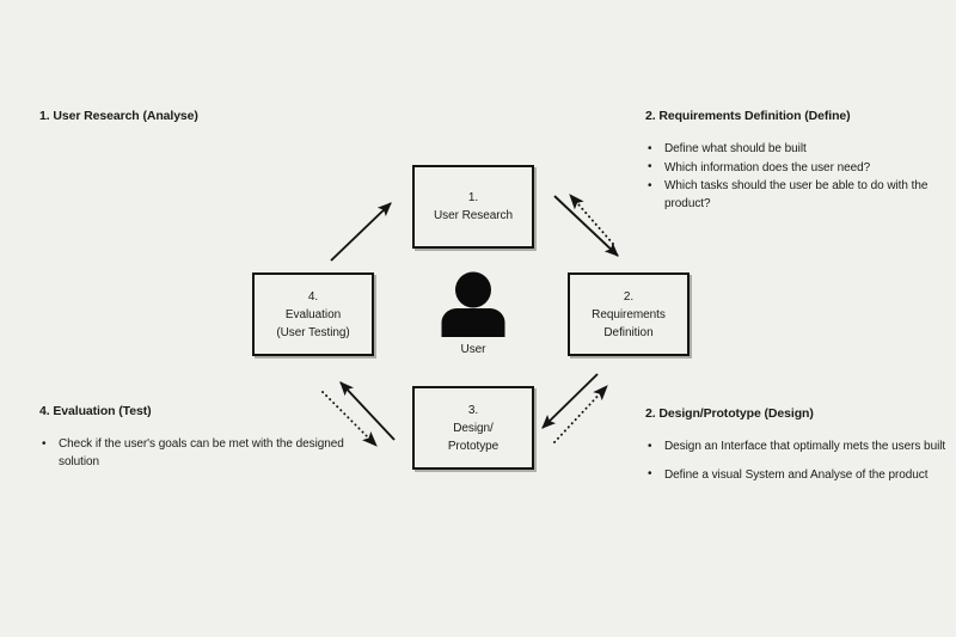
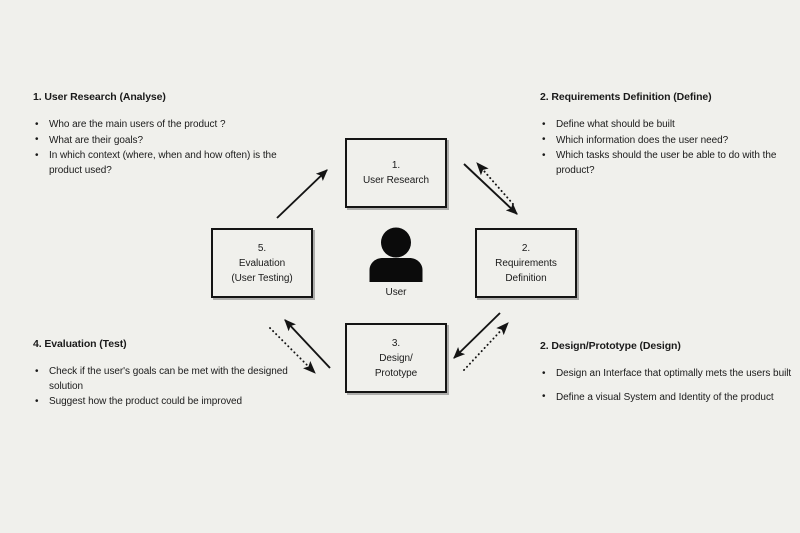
  1.
  User Research
  2.
  Requirements
  Definition
  3.
  Design/
  Prototype
- 4.
+ 5.
  Evaluation
  (User Testing)
  User
  1. User Research (Analyse)
+ Who are the main users of the product ?
+ What are their goals?
+ In which context (where, when and how often) is the product used?
  2. Requirements Definition (Define)
  Define what should be built
  Which information does the user need?
  Which tasks should the user be able to do with the product?
  4. Evaluation (Test)
  Check if the user's goals can be met with the designed solution
+ Suggest how the product could be improved
  2. Design/Prototype (Design)
  Design an Interface that optimally mets the users built
- Define a visual System and Analyse of the product
+ Define a visual System and Identity of the product
